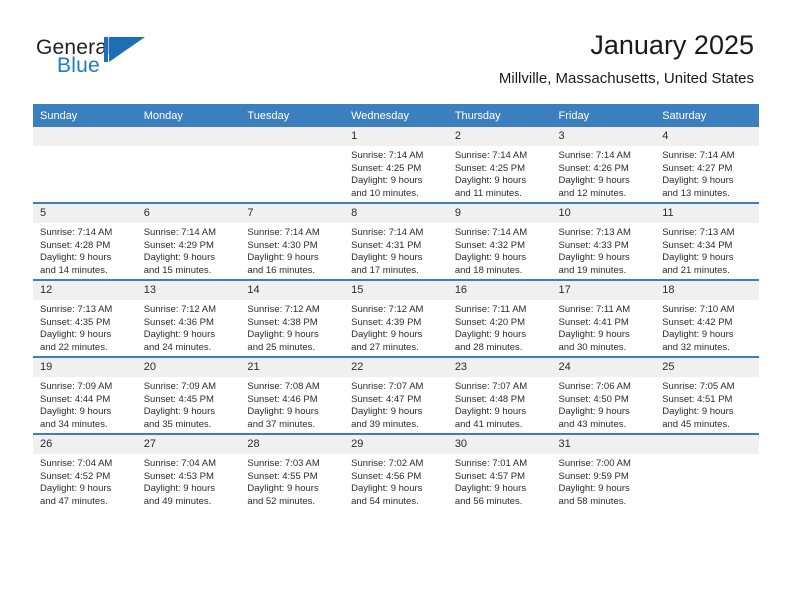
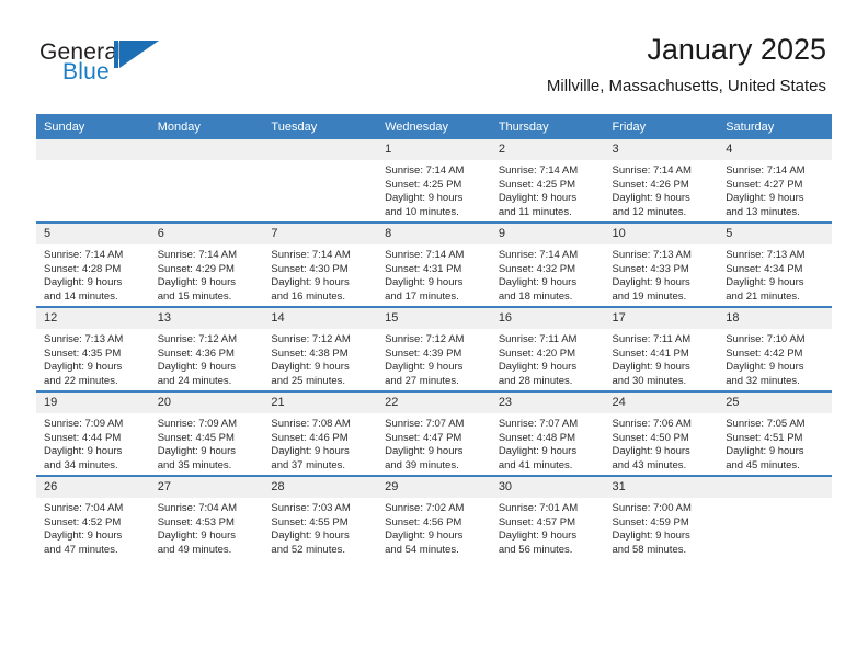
  General
  Blue
  January 2025
  Millville, Massachusetts, United States
  Sunday	Monday	Tuesday	Wednesday	Thursday	Friday	Saturday
  			1Sunrise: 7:14 AMSunset: 4:25 PMDaylight: 9 hoursand 10 minutes.	2Sunrise: 7:14 AMSunset: 4:25 PMDaylight: 9 hoursand 11 minutes.	3Sunrise: 7:14 AMSunset: 4:26 PMDaylight: 9 hoursand 12 minutes.	4Sunrise: 7:14 AMSunset: 4:27 PMDaylight: 9 hoursand 13 minutes.
- 5Sunrise: 7:14 AMSunset: 4:28 PMDaylight: 9 hoursand 14 minutes.	6Sunrise: 7:14 AMSunset: 4:29 PMDaylight: 9 hoursand 15 minutes.	7Sunrise: 7:14 AMSunset: 4:30 PMDaylight: 9 hoursand 16 minutes.	8Sunrise: 7:14 AMSunset: 4:31 PMDaylight: 9 hoursand 17 minutes.	9Sunrise: 7:14 AMSunset: 4:32 PMDaylight: 9 hoursand 18 minutes.	10Sunrise: 7:13 AMSunset: 4:33 PMDaylight: 9 hoursand 19 minutes.	11Sunrise: 7:13 AMSunset: 4:34 PMDaylight: 9 hoursand 21 minutes.
+ 5Sunrise: 7:14 AMSunset: 4:28 PMDaylight: 9 hoursand 14 minutes.	6Sunrise: 7:14 AMSunset: 4:29 PMDaylight: 9 hoursand 15 minutes.	7Sunrise: 7:14 AMSunset: 4:30 PMDaylight: 9 hoursand 16 minutes.	8Sunrise: 7:14 AMSunset: 4:31 PMDaylight: 9 hoursand 17 minutes.	9Sunrise: 7:14 AMSunset: 4:32 PMDaylight: 9 hoursand 18 minutes.	10Sunrise: 7:13 AMSunset: 4:33 PMDaylight: 9 hoursand 19 minutes.	5Sunrise: 7:13 AMSunset: 4:34 PMDaylight: 9 hoursand 21 minutes.
  12Sunrise: 7:13 AMSunset: 4:35 PMDaylight: 9 hoursand 22 minutes.	13Sunrise: 7:12 AMSunset: 4:36 PMDaylight: 9 hoursand 24 minutes.	14Sunrise: 7:12 AMSunset: 4:38 PMDaylight: 9 hoursand 25 minutes.	15Sunrise: 7:12 AMSunset: 4:39 PMDaylight: 9 hoursand 27 minutes.	16Sunrise: 7:11 AMSunset: 4:20 PMDaylight: 9 hoursand 28 minutes.	17Sunrise: 7:11 AMSunset: 4:41 PMDaylight: 9 hoursand 30 minutes.	18Sunrise: 7:10 AMSunset: 4:42 PMDaylight: 9 hoursand 32 minutes.
  19Sunrise: 7:09 AMSunset: 4:44 PMDaylight: 9 hoursand 34 minutes.	20Sunrise: 7:09 AMSunset: 4:45 PMDaylight: 9 hoursand 35 minutes.	21Sunrise: 7:08 AMSunset: 4:46 PMDaylight: 9 hoursand 37 minutes.	22Sunrise: 7:07 AMSunset: 4:47 PMDaylight: 9 hoursand 39 minutes.	23Sunrise: 7:07 AMSunset: 4:48 PMDaylight: 9 hoursand 41 minutes.	24Sunrise: 7:06 AMSunset: 4:50 PMDaylight: 9 hoursand 43 minutes.	25Sunrise: 7:05 AMSunset: 4:51 PMDaylight: 9 hoursand 45 minutes.
- 26Sunrise: 7:04 AMSunset: 4:52 PMDaylight: 9 hoursand 47 minutes.	27Sunrise: 7:04 AMSunset: 4:53 PMDaylight: 9 hoursand 49 minutes.	28Sunrise: 7:03 AMSunset: 4:55 PMDaylight: 9 hoursand 52 minutes.	29Sunrise: 7:02 AMSunset: 4:56 PMDaylight: 9 hoursand 54 minutes.	30Sunrise: 7:01 AMSunset: 4:57 PMDaylight: 9 hoursand 56 minutes.	31Sunrise: 7:00 AMSunset: 9:59 PMDaylight: 9 hoursand 58 minutes.
+ 26Sunrise: 7:04 AMSunset: 4:52 PMDaylight: 9 hoursand 47 minutes.	27Sunrise: 7:04 AMSunset: 4:53 PMDaylight: 9 hoursand 49 minutes.	28Sunrise: 7:03 AMSunset: 4:55 PMDaylight: 9 hoursand 52 minutes.	29Sunrise: 7:02 AMSunset: 4:56 PMDaylight: 9 hoursand 54 minutes.	30Sunrise: 7:01 AMSunset: 4:57 PMDaylight: 9 hoursand 56 minutes.	31Sunrise: 7:00 AMSunset: 4:59 PMDaylight: 9 hoursand 58 minutes.
